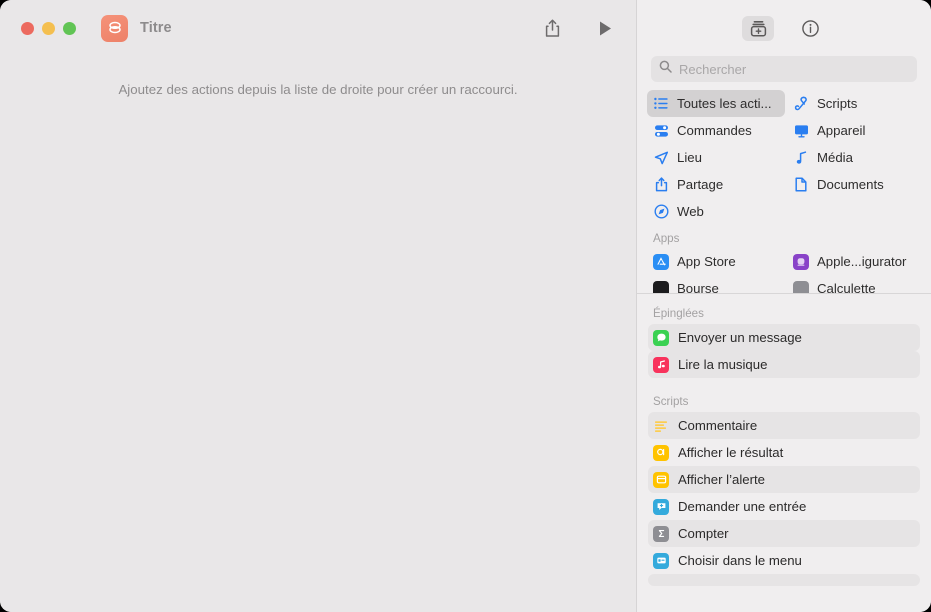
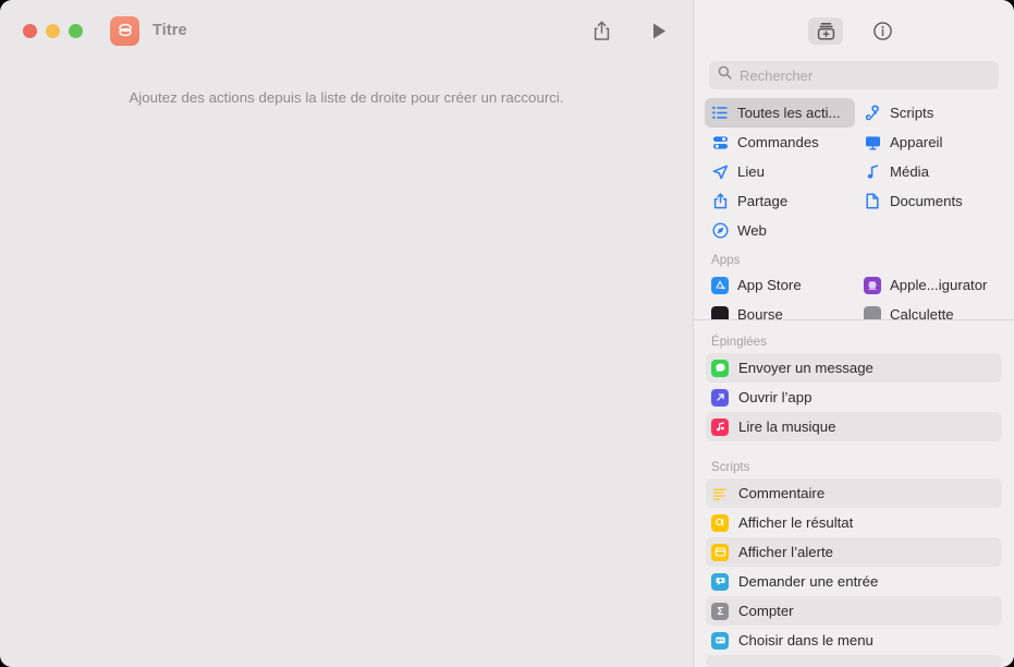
  Titre
  Ajoutez des actions depuis la liste de droite pour créer un raccourci.
  Rechercher
  Toutes les acti...
  Scripts
  Commandes
  Appareil
  Lieu
  Média
  Partage
  Documents
  Web
  Apps
  App Store
  Apple...igurator
  Bourse
  Calculette
  Épinglées
  Envoyer un message
+ Ouvrir l’app
  Lire la musique
  Scripts
  Commentaire
  Afficher le résultat
  Afficher l’alerte
  Demander une entrée
  Compter
  Choisir dans le menu
